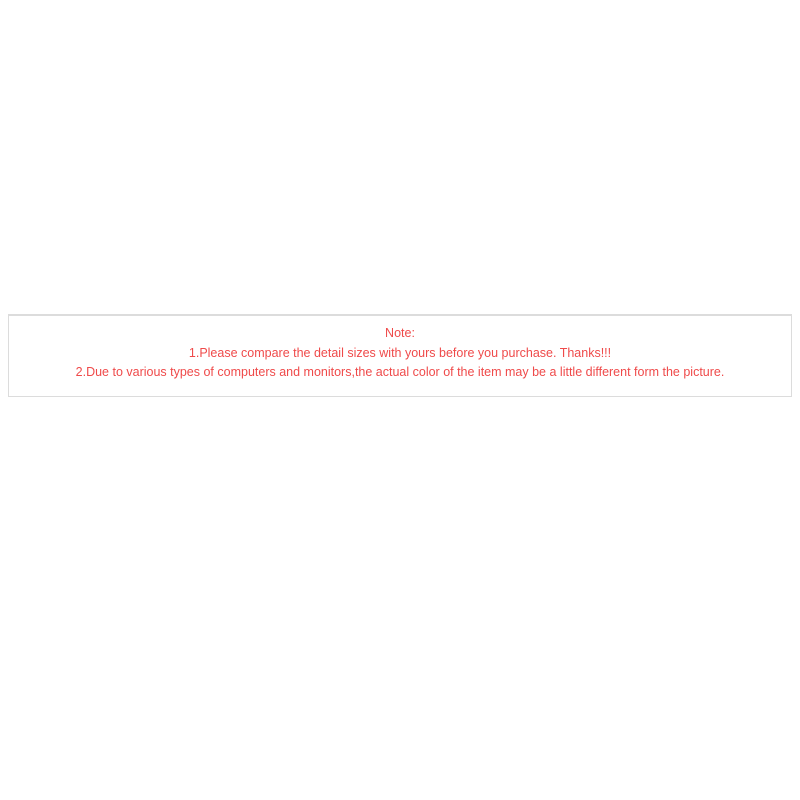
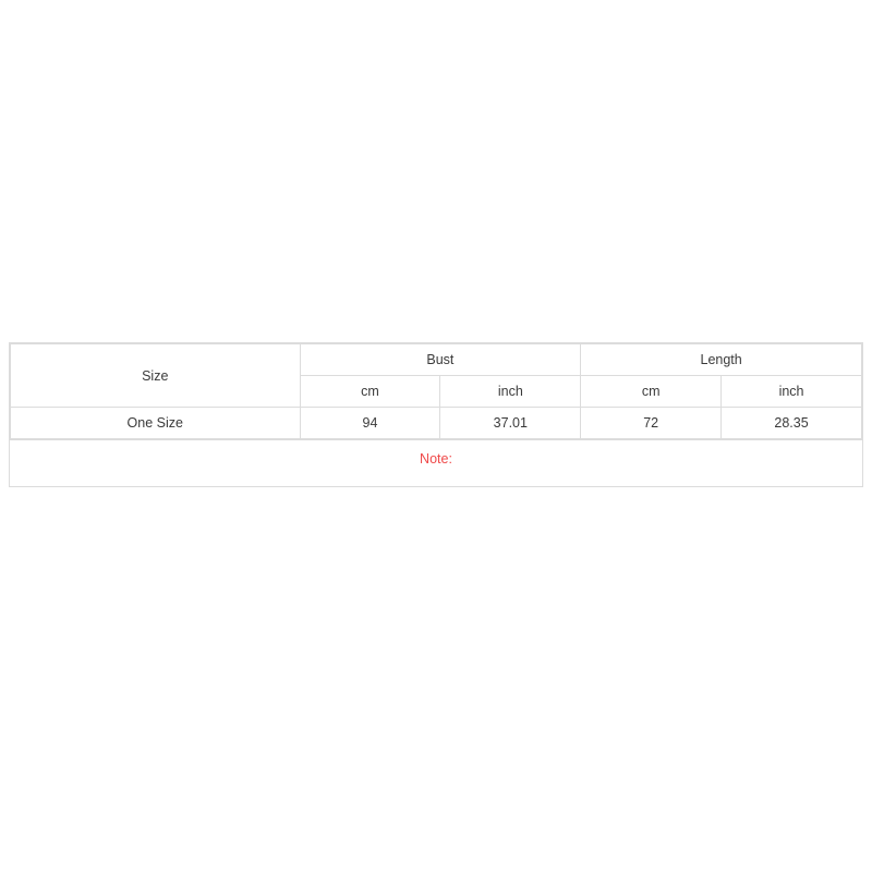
+ Size	Bust	Length
+ cm	inch	cm	inch
+ One Size	94	37.01	72	28.35
  Note:
- 1.Please compare the detail sizes with yours before you purchase. Thanks!!!
- 2.Due to various types of computers and monitors,the actual color of the item may be a little different form the picture.
